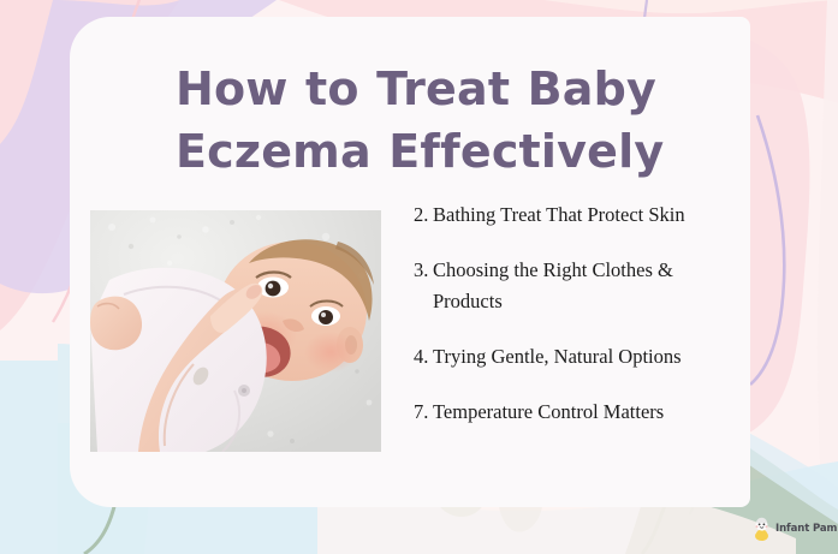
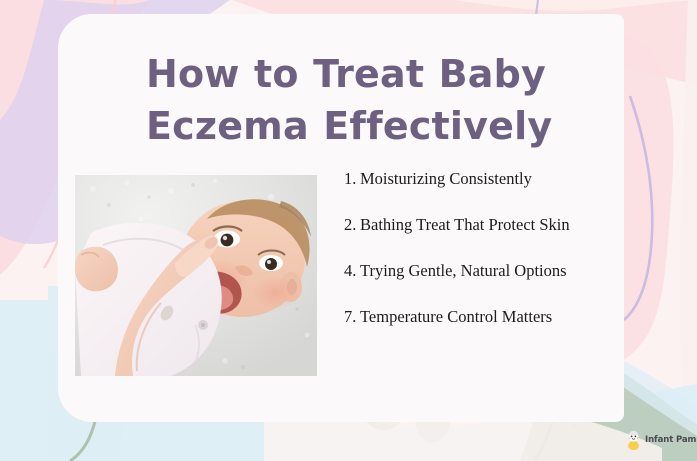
  How to Treat Baby Eczema Effectively
+ 1.
+ Moisturizing Consistently
  2.
  Bathing Treat That Protect Skin
- 3.
- Choosing the Right Clothes & Products
  4.
  Trying Gentle, Natural Options
  7.
  Temperature Control Matters
  Infant Pam
